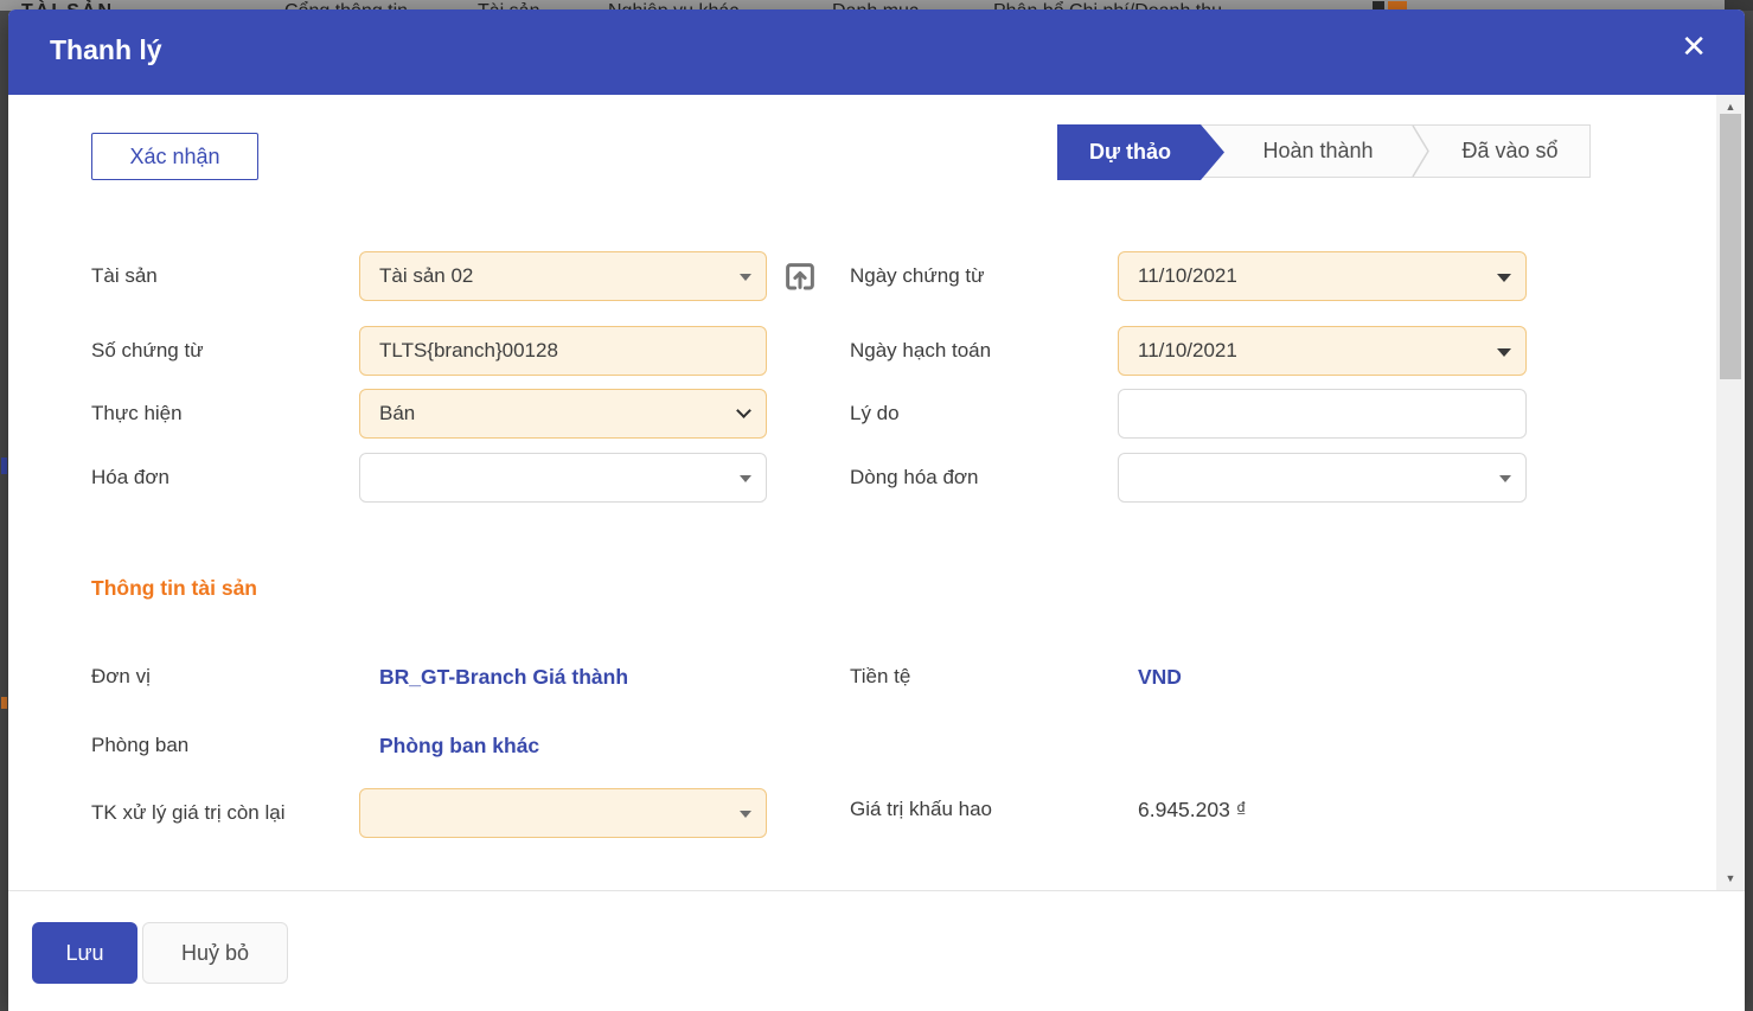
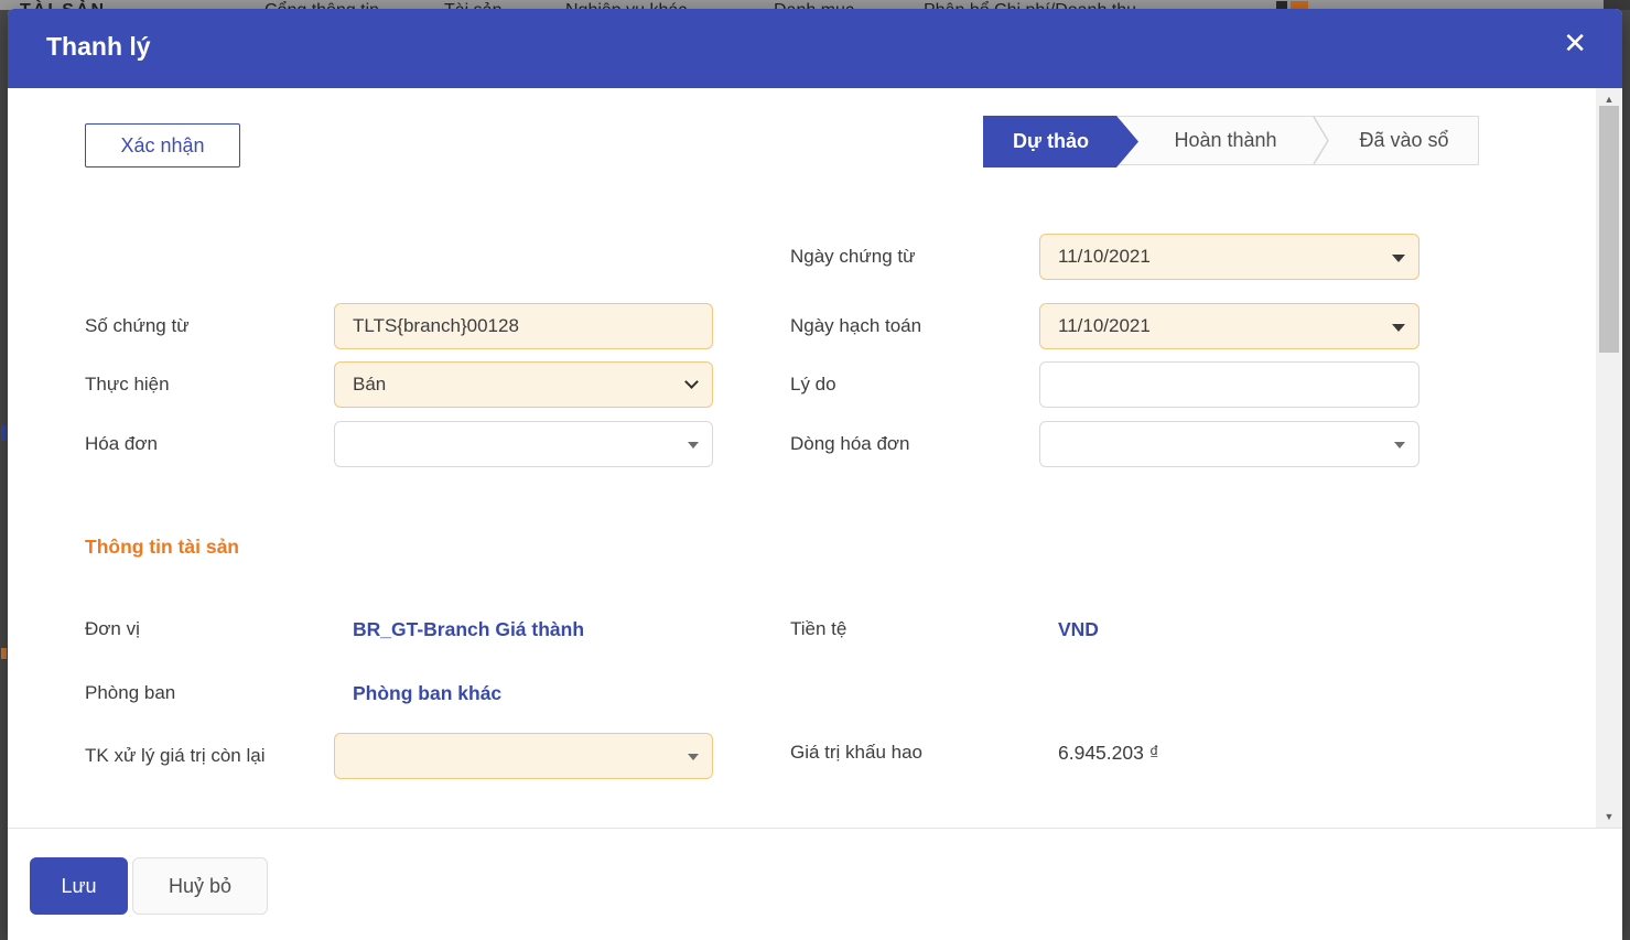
  Thanh lý
  ✕
  Xác nhận
  Dự thảo
  Hoàn thành
  Đã vào sổ
- Tài sản
- Tài sản 02
  Số chứng từ
  TLTS{branch}00128
  Thực hiện
  Bán
  Hóa đơn
  Ngày chứng từ
  11/10/2021
  Ngày hạch toán
  11/10/2021
  Lý do
  Dòng hóa đơn
  Thông tin tài sản
  Đơn vị
  BR_GT-Branch Giá thành
  Phòng ban
  Phòng ban khác
  TK xử lý giá trị còn lại
  Tiền tệ
  VND
  Giá trị khấu hao
  6.945.203 ₫
  ▲
  ▼
  Lưu
  Huỷ bỏ
